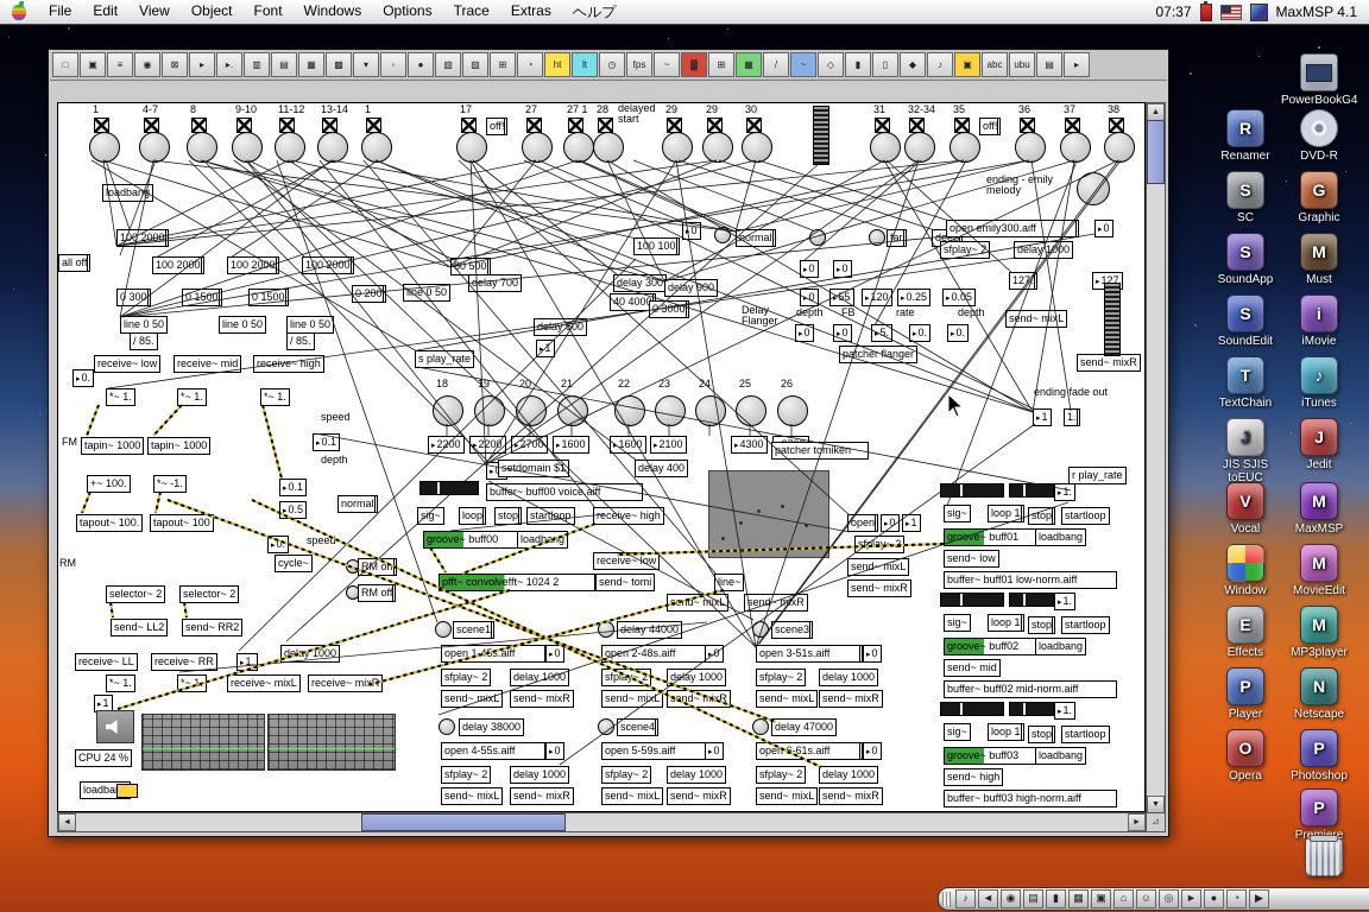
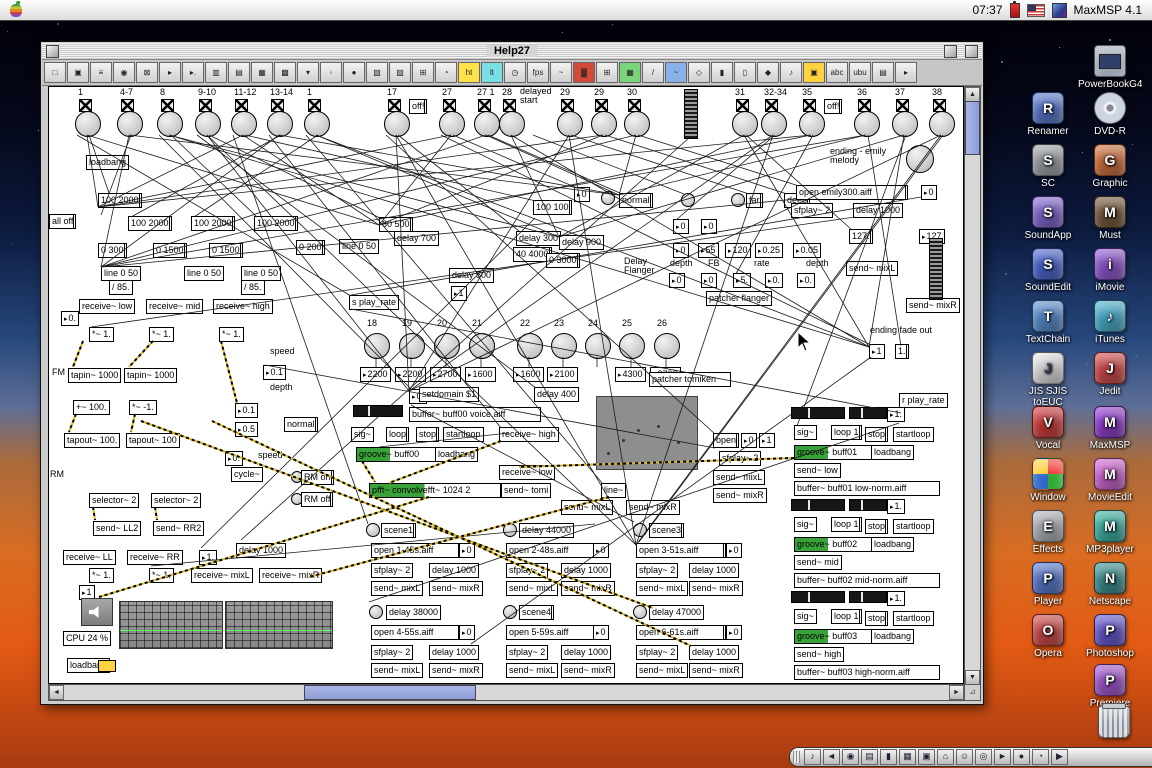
- File
- Edit
- View
- Object
- Font
- Windows
- Options
- Trace
- Extras
- ヘルプ
  07:37
  MaxMSP 4.1
+ Help27
  □
  ▣
  ≡
  ◉
  ⊠
  ▸
  ▸.
  ▥
  ▤
  ▦
  ▩
  ▾
  ◦
  ●
  ▧
  ▨
  ⊞
  ◔
  ht
  lt
  ◷
  fps
  ~
  ▓
  ⊞
  ▦
  /
  ~
  ◇
  ▮
  ▯
  ◆
  ♪
  ▣
  abc
  ubu
  ▤
  ▸
  1
  4-7
  8
  9-10
  11-12
  13-14
  1
  17
  27
  27 1
  28
  29
  29
  30
  31
  32-34
  35
  36
  37
  38
  delayed start
  off!
  off!
  endig - emily melody
  lodban
  100 200
  all off
  100 2000
  100 200
  100 2000
  0 500
  elay 700
  0 300
  0 100
  0 1500
  000
  line 0 50
  line 0 50
  line 0 50
  line 0 50
  / 85.
  / 85.
  receive~ low
  receive~ mid
  recee~ high
  *~ 1.
  *~ 1.
  *~ 1.
  speed
  0.1
  depth
  FM
  tapin~ 1000
  tapin~ 1000
  +~ 100.
  *~ -1.
  0.1
  0.5
  tapout~ 100.
  tapout~ 100
  normal
  RM
  speed
  cycle~
  RM on
  RM off
  selector~ 2
  selector~ 2
  send~ LL2
  send~ RR2
  receive~ LL
  receive~ RR
  dely 1000
  *~ 1.
  *~ 1
  receive~ mixL
  receive~ mix
  CPU 24 %
  loadba
  100 100
  delay 300
  40 400
  deay 900
  0000
  ely 500
  s play_ate
  normal
  far
  eep
  120
  0.25
  0.05
  127
  127
  Dela Flanger
  depth
  FB
  rate
  depth
  snd~ mixL
  patcher flanger
  send~ mixR
  open emily300.aiff
  sfplay~ 2
  delay 1000
  18
  2200
  19
  20
  21
  1600
  22
  1600
  23
  2100
  24
  25
  4300
  26
  atcher tomiken
  etdomain $1
  deay 400
  buffer~ buff00 voice.aff
  sg~
  loop
  stop
  startloop
  receive~ high
  groove~ buff00
  loadbag
  receive~ low
  pfft~ convolvefft~ 1024 2
  send~ tomi
  line~
  snd~ mixL
  send mxR
  open
  sfplay~ 2
  send mixL
  send~ mixR
  r play_rate
  sig~
  loop 1
  stop
  startloop
  grove~ buff01
  loadbang
  send~ low
  buffer~ buff01 low-norm.aiff
  sig~
  loop 1
  stop
  startloop
  groove~ buff02
  loadbang
  send~ mid
  buffer~ buff02 mid-norm.aiff
  sig~
  loop 1
  stop
  startloop
  groove~ buff03
  loadbang
  send~ high
  buffer~ buff03 high-norm.aiff
  ending fade out
  1.
  scene1
  open 1-s.aiff
  sfplay~ 2
  delay 100
  send~ mxL
  send~ mixR
  day 44000
  open 2-48s.aiff
  sfpla~ 2
  delay 1000
  send~ mixL
  end~ mxR
  scene3
  open 3-51s.aiff
  sfplay~ 2
  delay 1000
  send~ mixL
  send~ mixR
  delay 38000
  open 4-55s.aiff
  sfplay~ 2
  delay 1000
  send~ mixL
  send~ mixR
  scene4
  open 5-59s.aiff
  sfplay~ 2
  delay 1000
  send~ mixL
  send~ mixR
  delay 47000
  open 6-61s.aiff
  sfplay~ 2
  delay 1000
  send~ mixL
  send~ mixR
  ⊿
  PowerBookG4
  R
  Renamer
  DVD-R
  S
  SC
  G
  Graphic
  S
  SoundApp
  M
  Must
  S
  SoundEdit
  i
  iMovie
  T
  TextChain
  ♪
  iTunes
  J
  JIS SJIS toEUC
  J
  Jedit
  V
  Vocal
  M
  MaxMSP
  Window
  M
  MovieEdit
  E
  Effects
  M
  MP3player
  P
  Player
  N
  Netscape
  O
  Opera
  P
  Photoshop
  P
  ♪
  ◄
  ◉
  ▤
  ▮
  ▦
  ▣
  ⌂
  ☺
  ◎
  ►
  ●
  ◔
  ▶
